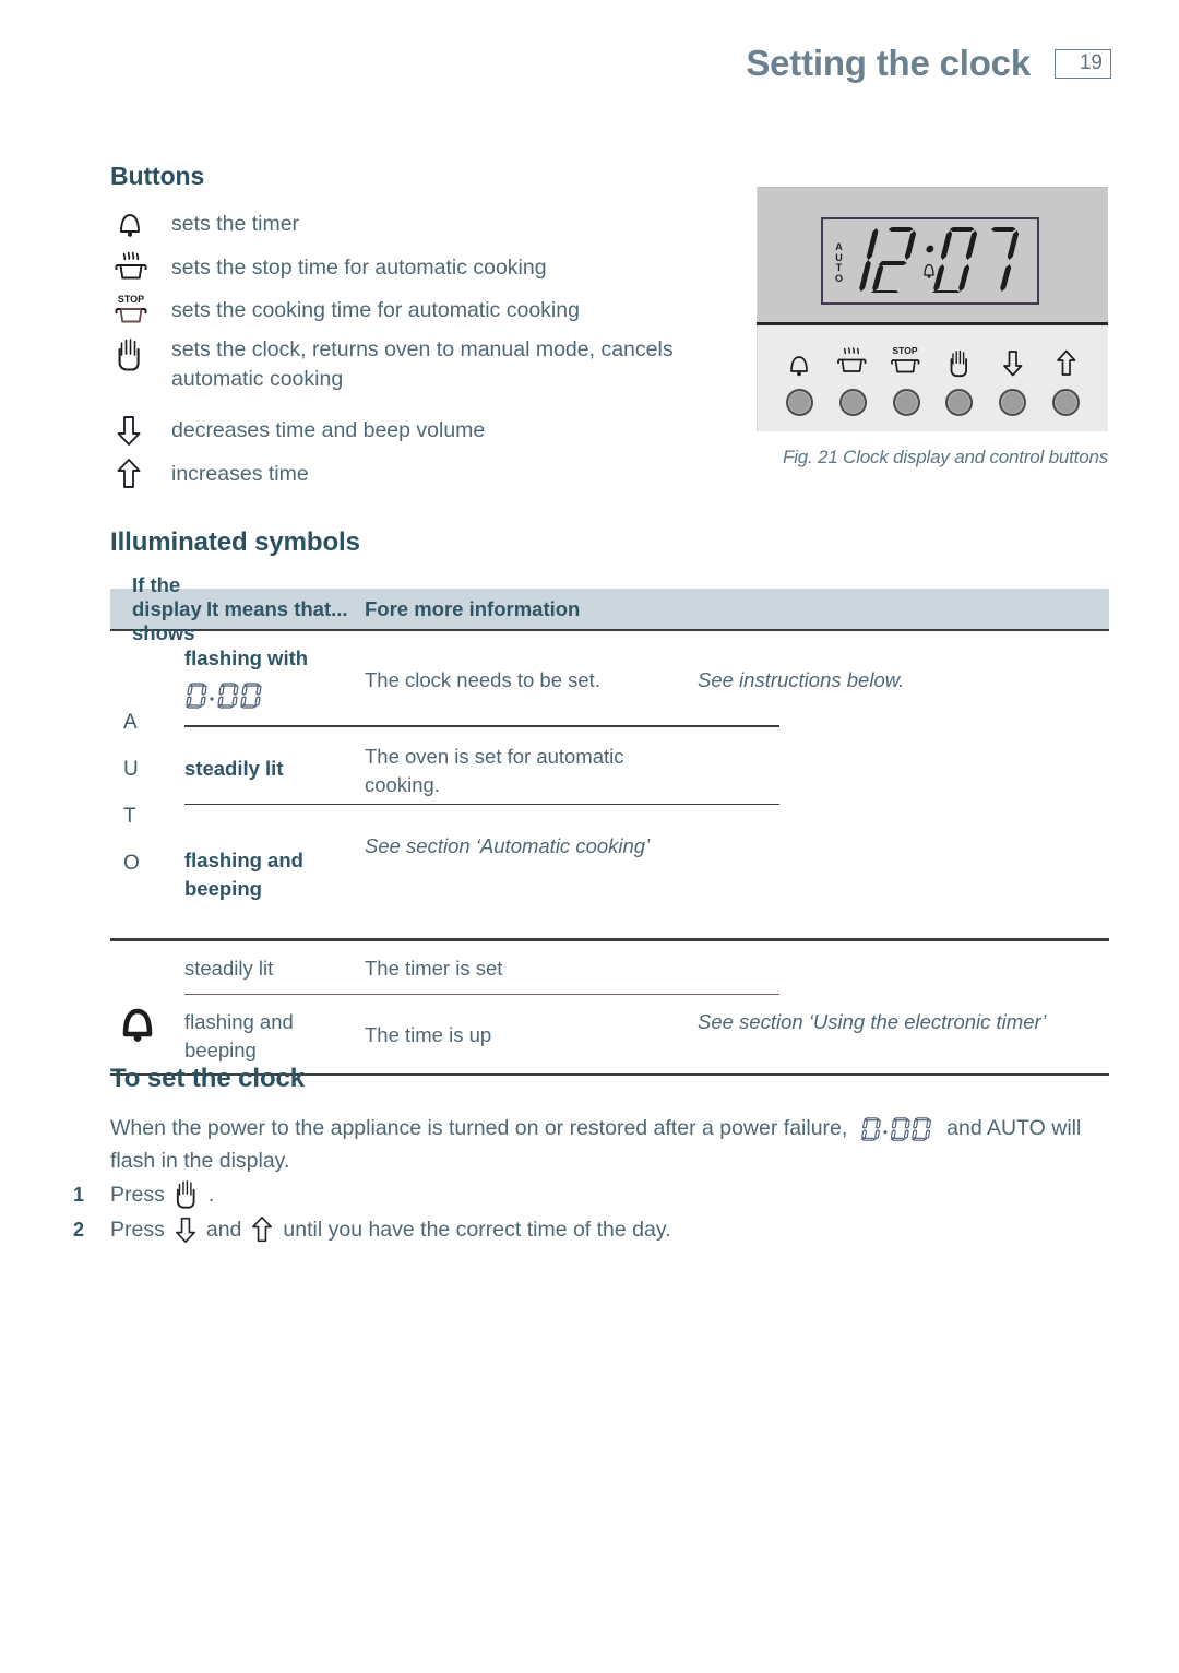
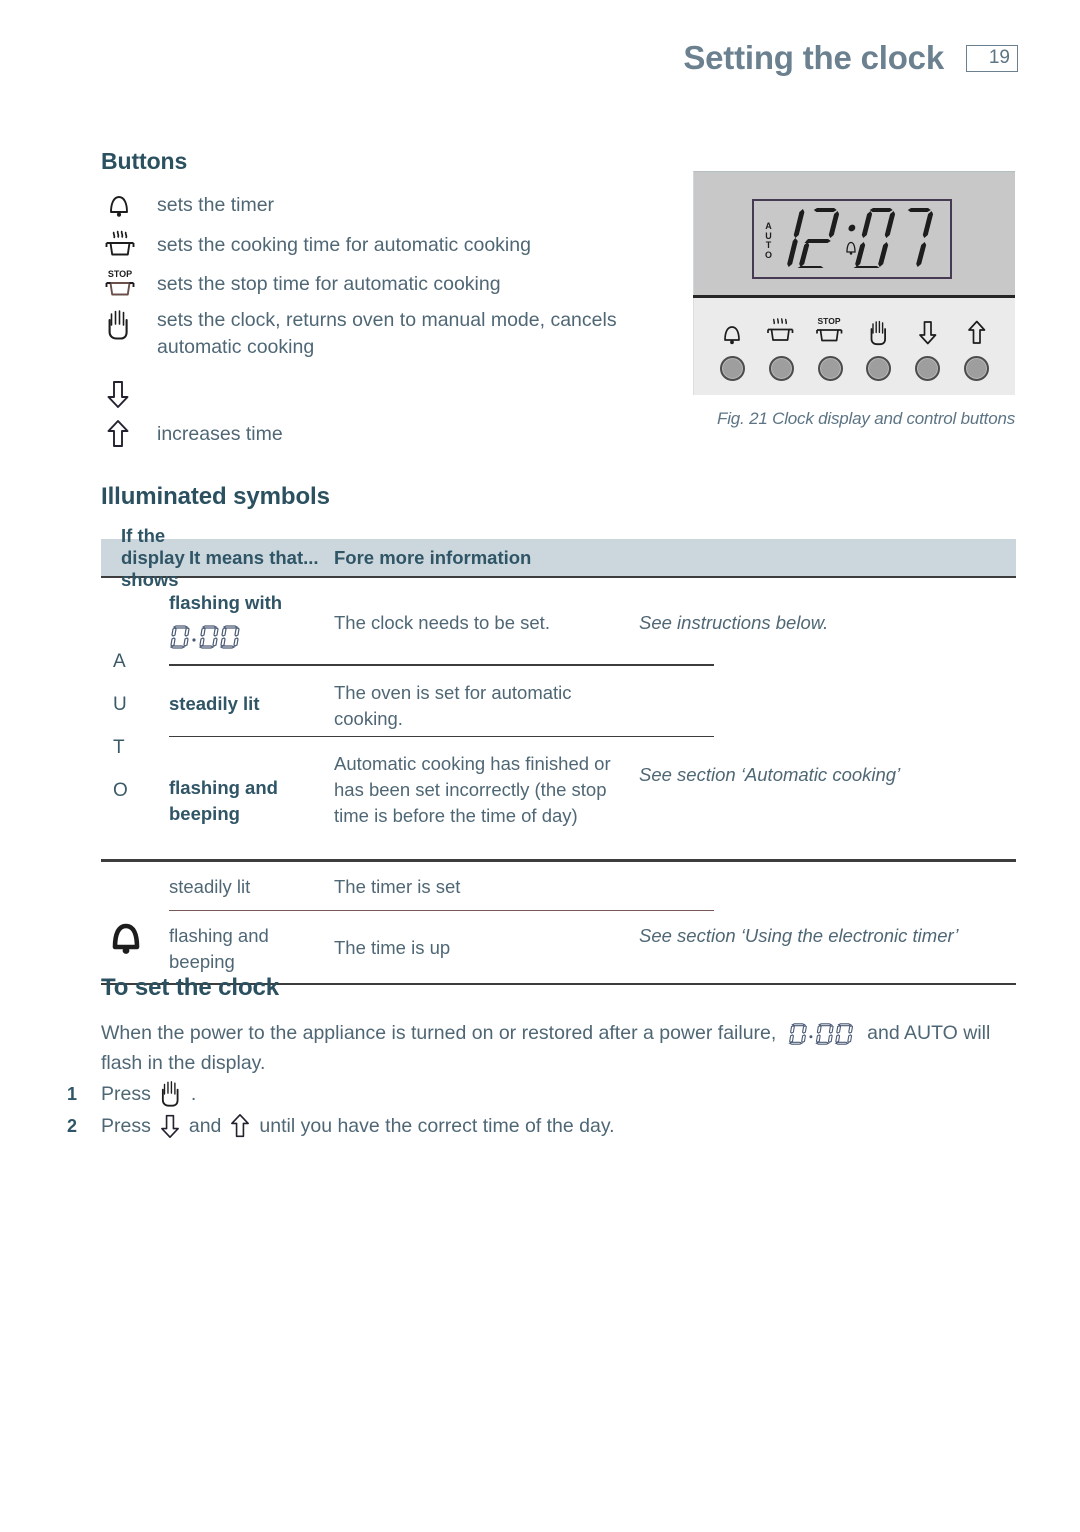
  Setting the clock
  19
  Buttons
  sets the timer
- sets the stop time for automatic cooking
+ sets the cooking time for automatic cooking
  STOP
- sets the cooking time for automatic cooking
+ sets the stop time for automatic cooking
  sets the clock, returns oven to manual mode, cancels automatic cooking
- decreases time and beep volume
  increases time
  A
  U
  T
  O
  STOP
  Fig. 21 Clock display and control buttons
  Illuminated symbols
  If the display shows
  It means that...
  Fore more information
  A
  U
  T
  O
  flashing with
  The clock needs to be set.
  See instructions below.
  steadily lit
  The oven is set for automatic cooking.
  flashing and beeping
+ Automatic cooking has finished or has been set incorrectly (the stop time is before the time of day)
  See section ‘Automatic cooking’
  steadily lit
  The timer is set
  flashing and beeping
  The time is up
  See section ‘Using the electronic timer’
  To set the clock
  When the power to the appliance is turned on or restored after a power failure, and AUTO will flash in the display.
  1
  Press
  .
  2
  Press
  and
  until you have the correct time of the day.
